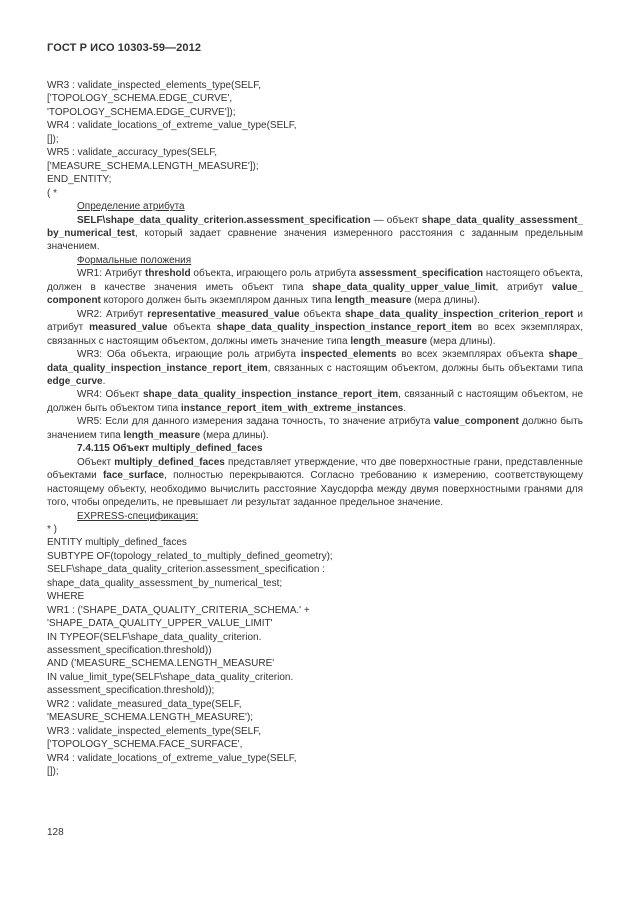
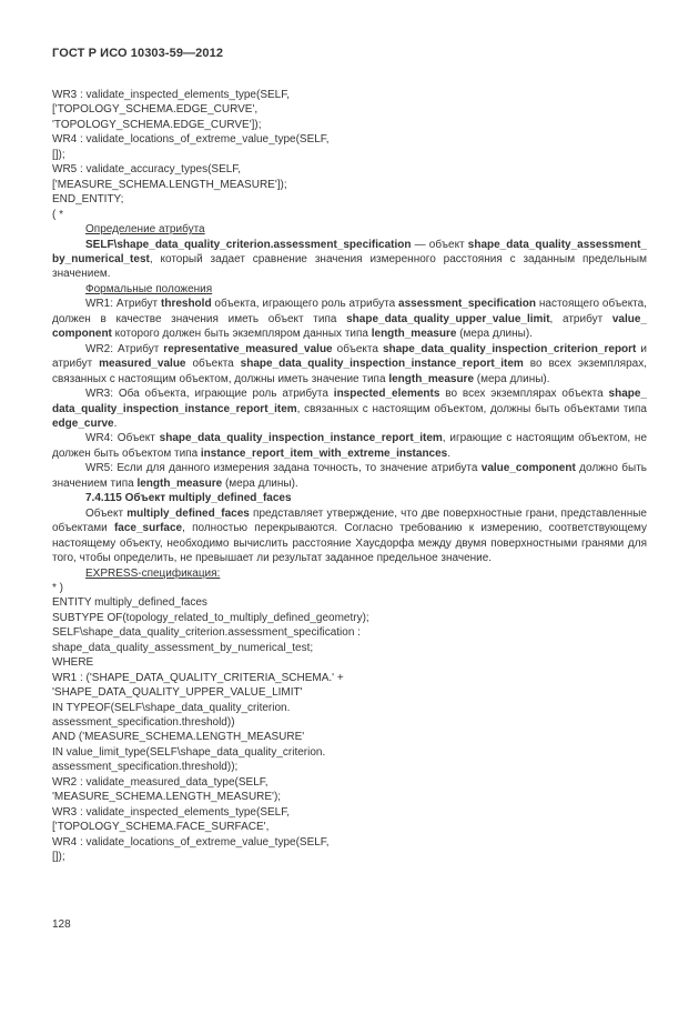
  ГОСТ Р ИСО 10303-59—2012
  WR3 : validate_inspected_elements_type(SELF,
  ['TOPOLOGY_SCHEMA.EDGE_CURVE',
  'TOPOLOGY_SCHEMA.EDGE_CURVE']);
  WR4 : validate_locations_of_extreme_value_type(SELF,
  []);
  WR5 : validate_accuracy_types(SELF,
  ['MEASURE_SCHEMA.LENGTH_MEASURE']);
  END_ENTITY;
  ( *
  Определение атрибута
  SELF\shape_data_quality_criterion.assessment_specification — объект shape_data_quality_assessment_by_numerical_test, который задает сравнение значения измеренного расстояния с заданным предельным значением.
  Формальные положения
  WR1: Атрибут threshold объекта, играющего роль атрибута assessment_specification настоящего объекта, должен в качестве значения иметь объект типа shape_data_quality_upper_value_limit, атрибут value_component которого должен быть экземпляром данных типа length_measure (мера длины).
  WR2: Атрибут representative_measured_value объекта shape_data_quality_inspection_criterion_report и атрибут measured_value объекта shape_data_quality_inspection_instance_report_item во всех экземплярах, связанных с настоящим объектом, должны иметь значение типа length_measure (мера длины).
  WR3: Оба объекта, играющие роль атрибута inspected_elements во всех экземплярах объекта shape_data_quality_inspection_instance_report_item, связанных с настоящим объектом, должны быть объектами типа edge_curve.
- WR4: Объект shape_data_quality_inspection_instance_report_item, связанный с настоящим объектом, не должен быть объектом типа instance_report_item_with_extreme_instances.
+ WR4: Объект shape_data_quality_inspection_instance_report_item, играющие с настоящим объектом, не должен быть объектом типа instance_report_item_with_extreme_instances.
  WR5: Если для данного измерения задана точность, то значение атрибута value_component должно быть значением типа length_measure (мера длины).
  7.4.115 Объект multiply_defined_faces
  Объект multiply_defined_faces представляет утверждение, что две поверхностные грани, представленные объектами face_surface, полностью перекрываются. Согласно требованию к измерению, соответствующему настоящему объекту, необходимо вычислить расстояние Хаусдорфа между двумя поверхностными гранями для того, чтобы определить, не превышает ли результат заданное предельное значение.
  EXPRESS-спецификация:
  * )
  ENTITY multiply_defined_faces
  SUBTYPE OF(topology_related_to_multiply_defined_geometry);
  SELF\shape_data_quality_criterion.assessment_specification :
  shape_data_quality_assessment_by_numerical_test;
  WHERE
  WR1 : ('SHAPE_DATA_QUALITY_CRITERIA_SCHEMA.' +
  'SHAPE_DATA_QUALITY_UPPER_VALUE_LIMIT'
  IN TYPEOF(SELF\shape_data_quality_criterion.
  assessment_specification.threshold))
  AND ('MEASURE_SCHEMA.LENGTH_MEASURE'
  IN value_limit_type(SELF\shape_data_quality_criterion.
  assessment_specification.threshold));
  WR2 : validate_measured_data_type(SELF,
  'MEASURE_SCHEMA.LENGTH_MEASURE');
  WR3 : validate_inspected_elements_type(SELF,
  ['TOPOLOGY_SCHEMA.FACE_SURFACE',
  WR4 : validate_locations_of_extreme_value_type(SELF,
  []);
  128
